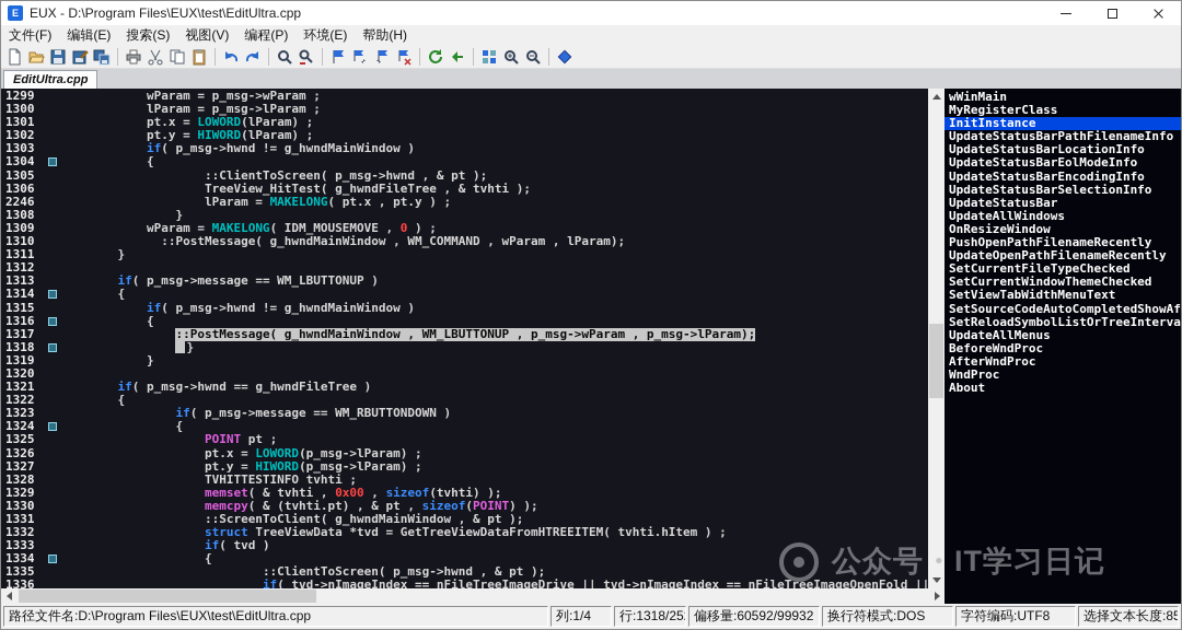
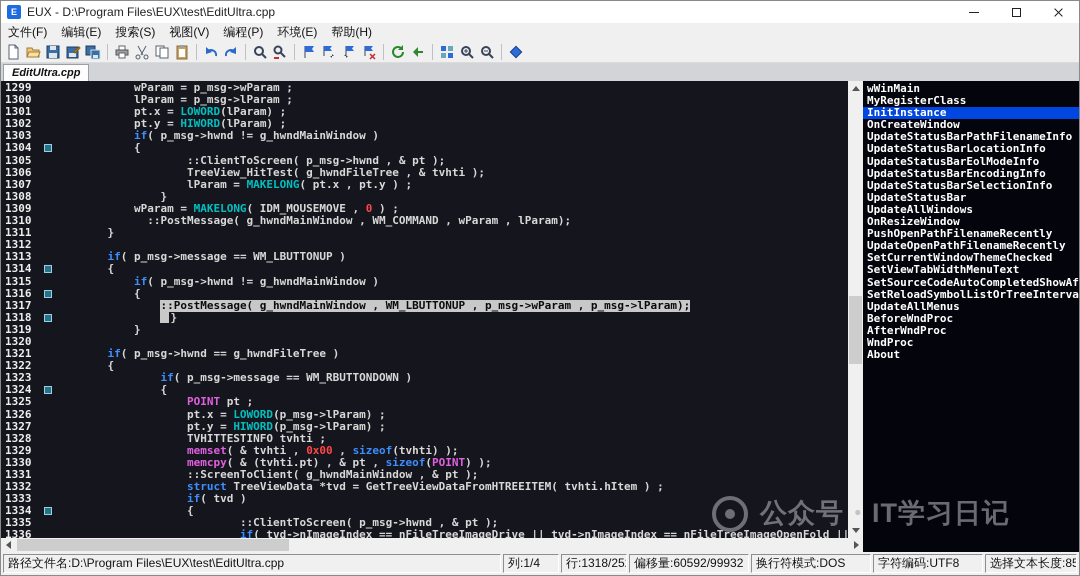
  E
  EUX - D:\Program Files\EUX\test\EditUltra.cpp
  文件(F)
  编辑(E)
  搜索(S)
  视图(V)
  编程(P)
  环境(E)
  帮助(H)
  EditUltra.cpp
  1299
  wParam = p_msg->wParam ;
  1300
  lParam = p_msg->lParam ;
  1301
  pt.x = LOWORD(lParam) ;
  1302
  pt.y = HIWORD(lParam) ;
  1303
  if( p_msg->hwnd != g_hwndMainWindow )
  1304
  {
  1305
  ::ClientToScreen( p_msg->hwnd , & pt );
  1306
  TreeView_HitTest( g_hwndFileTree , & tvhti );
- 2246
+ 1307
  lParam = MAKELONG( pt.x , pt.y ) ;
  1308
  }
  1309
  wParam = MAKELONG( IDM_MOUSEMOVE , 0 ) ;
  1310
  ::PostMessage( g_hwndMainWindow , WM_COMMAND , wParam , lParam);
  1311
  }
  1312
  1313
  if( p_msg->message == WM_LBUTTONUP )
  1314
  {
  1315
  if( p_msg->hwnd != g_hwndMainWindow )
  1316
  {
  1317
  ::PostMessage( g_hwndMainWindow , WM_LBUTTONUP , p_msg->wParam , p_msg->lParam);
  1318
  }
  1319
  }
  1320
  1321
  if( p_msg->hwnd == g_hwndFileTree )
  1322
  {
  1323
  if( p_msg->message == WM_RBUTTONDOWN )
  1324
  {
  1325
  POINT pt ;
  1326
  pt.x = LOWORD(p_msg->lParam) ;
  1327
  pt.y = HIWORD(p_msg->lParam) ;
  1328
  TVHITTESTINFO tvhti ;
  1329
  memset( & tvhti , 0x00 , sizeof(tvhti) );
  1330
  memcpy( & (tvhti.pt) , & pt , sizeof(POINT) );
  1331
  ::ScreenToClient( g_hwndMainWindow , & pt );
  1332
  struct TreeViewData *tvd = GetTreeViewDataFromHTREEITEM( tvhti.hItem ) ;
  1333
  if( tvd )
  1334
  {
  1335
  ::ClientToScreen( p_msg->hwnd , & pt );
  1336
  if( tvd->nImageIndex == nFileTreeImageDrive || tvd->nImageIndex == nFileTreeImageOpenFold ||
  wWinMain
  MyRegisterClass
  InitInstance
+ OnCreateWindow
  UpdateStatusBarPathFilenameInfo
  UpdateStatusBarLocationInfo
  UpdateStatusBarEolModeInfo
  UpdateStatusBarEncodingInfo
  UpdateStatusBarSelectionInfo
  UpdateStatusBar
  UpdateAllWindows
  OnResizeWindow
  PushOpenPathFilenameRecently
  UpdateOpenPathFilenameRecently
- SetCurrentFileTypeChecked
  SetCurrentWindowThemeChecked
  SetViewTabWidthMenuText
  SetSourceCodeAutoCompletedShowAf
  SetReloadSymbolListOrTreeInterva
  UpdateAllMenus
  BeforeWndProc
  AfterWndProc
  WndProc
  About
  路径文件名:D:\Program Files\EUX\test\EditUltra.cpp
  列:1/4
  行:1318/25
  偏移量:60592/99932
  换行符模式:DOS
  字符编码:UTF8
  选择文本长度:85
  公众号・IT学习日记
